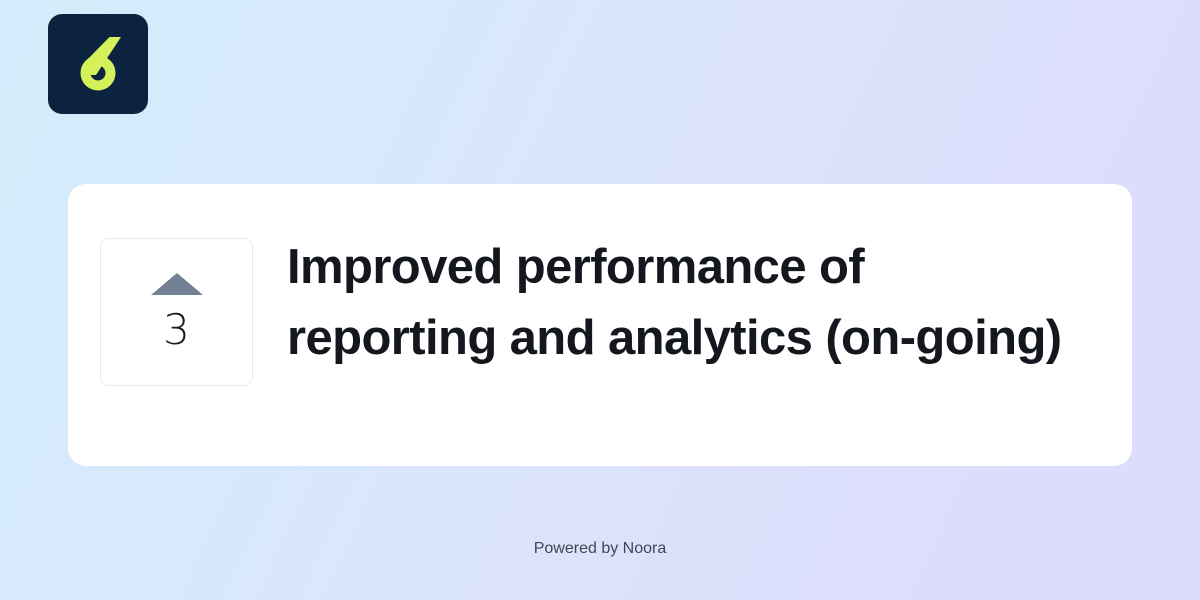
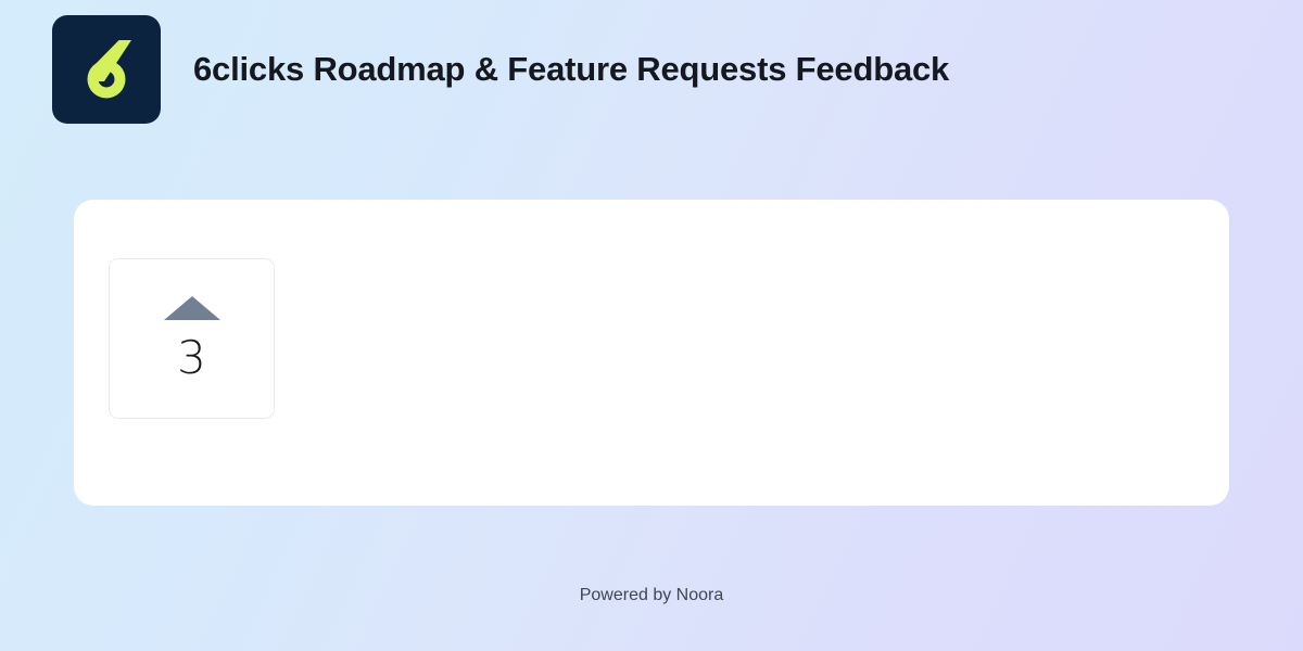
+ 6clicks Roadmap & Feature Requests Feedback
  3
- Improved performance of reporting and analytics (on-going)
  Powered by Noora
